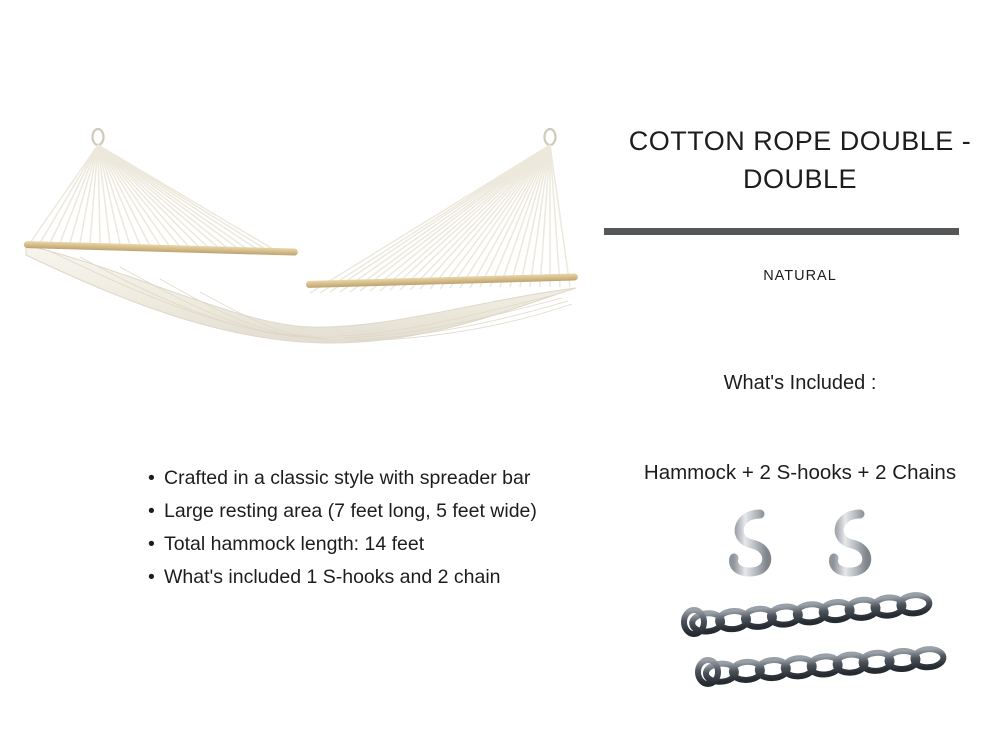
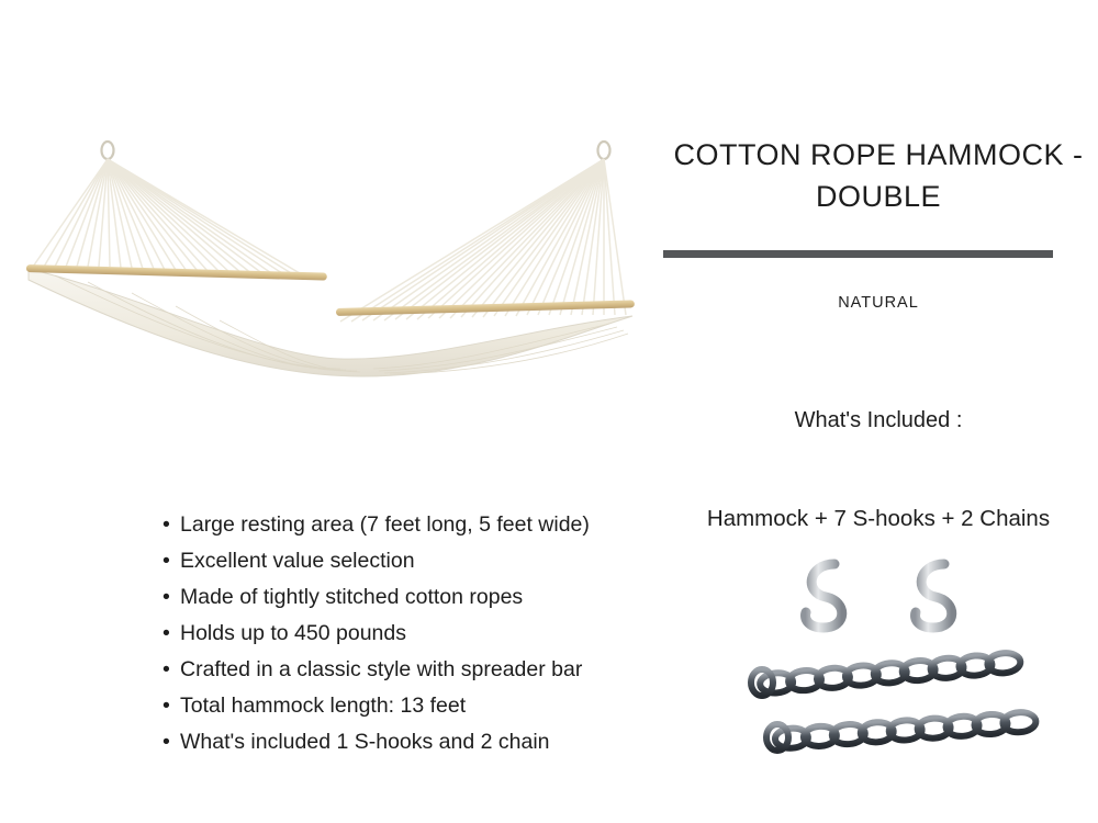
- Crafted in a classic style with spreader bar
+ Large resting area (7 feet long, 5 feet wide)
+ Excellent value selection
+ Made of tightly stitched cotton ropes
+ Holds up to 450 pounds
- Large resting area (7 feet long, 5 feet wide)
+ Crafted in a classic style with spreader bar
- Total hammock length: 14 feet
+ Total hammock length: 13 feet
  What's included 1 S-hooks and 2 chain
- COTTON ROPE DOUBLE - DOUBLE
+ COTTON ROPE HAMMOCK - DOUBLE
  NATURAL
  What's Included :
- Hammock + 2 S-hooks + 2 Chains
+ Hammock + 7 S-hooks + 2 Chains
